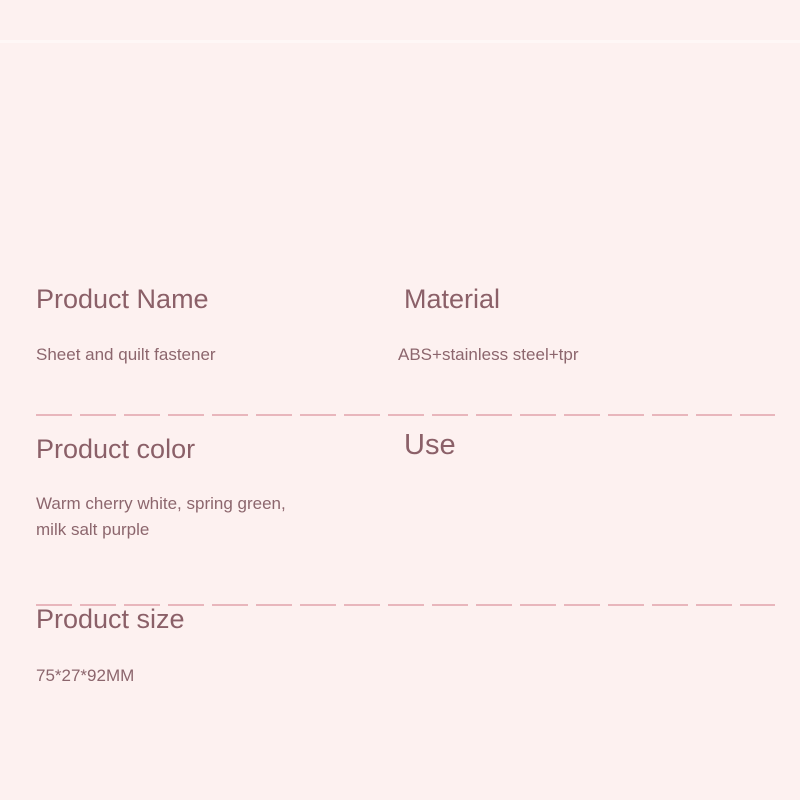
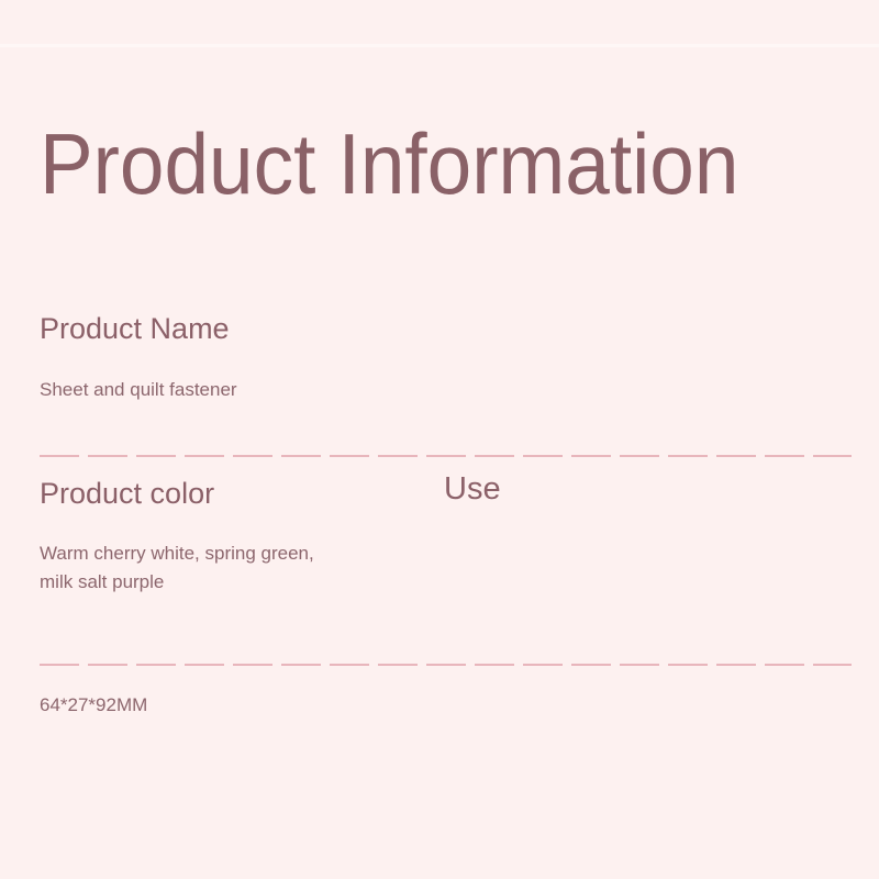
+ Product Information
  Product Name
  Sheet and quilt fastener
- Material
- ABS+stainless steel+tpr
  Product color
  Warm cherry white, spring green, milk salt purple
  Use
- Product size
- 75*27*92MM
+ 64*27*92MM
